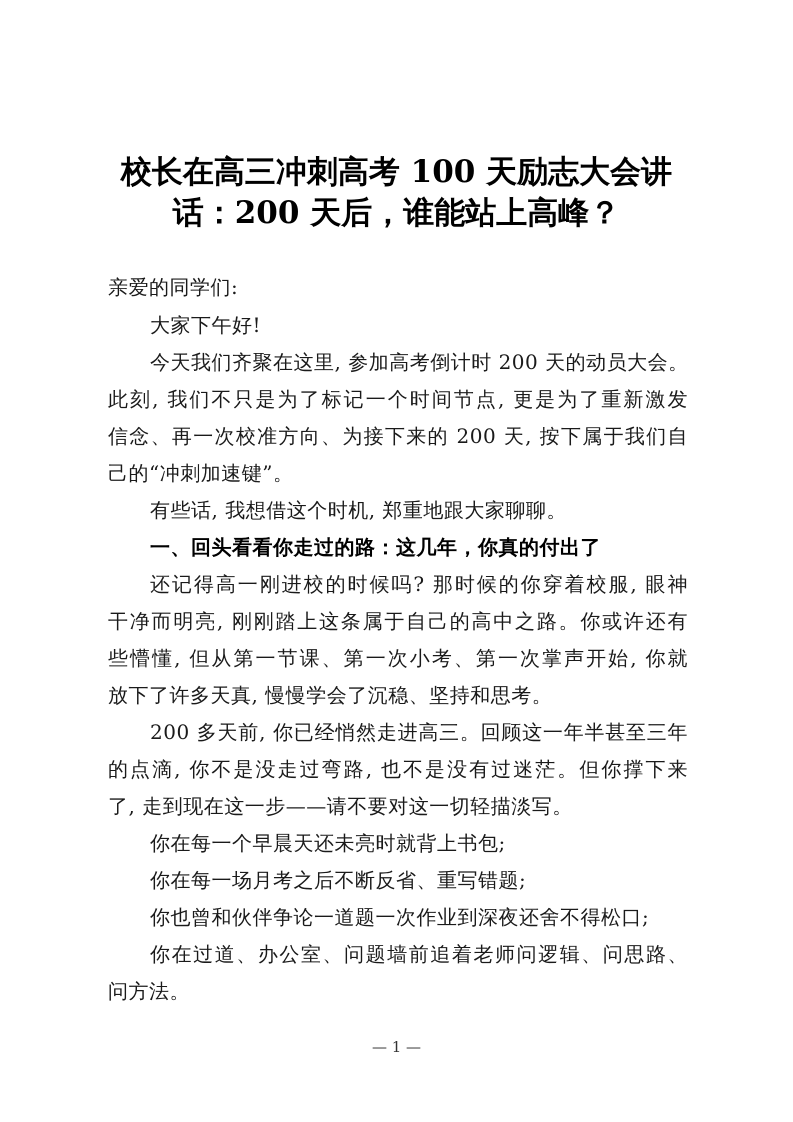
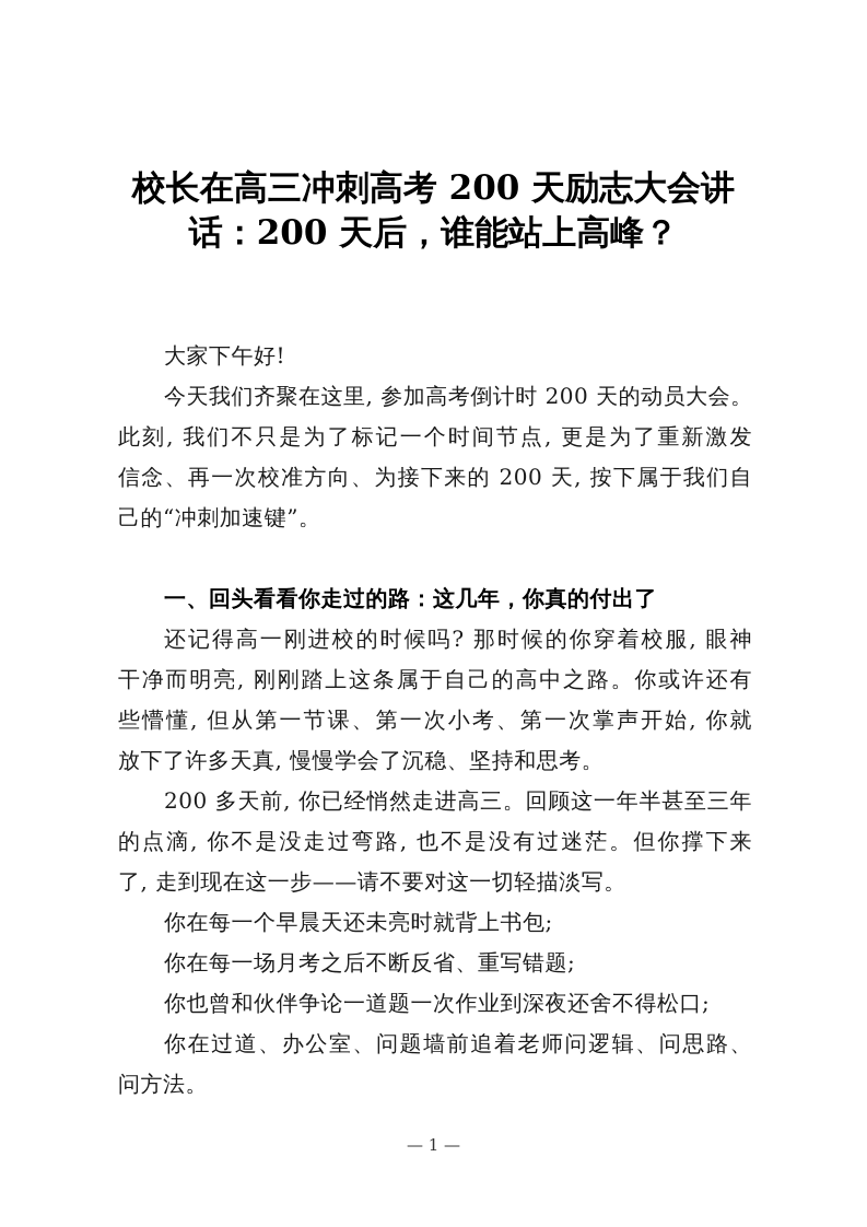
- 校长在高三冲刺高考 100 天励志大会讲
+ 校长在高三冲刺高考 200 天励志大会讲
  话：200 天后，谁能站上高峰？
- 亲爱的同学们:
  大家下午好!
  今天我们齐聚在这里, 参加高考倒计时 200 天的动员大会。
  此刻, 我们不只是为了标记一个时间节点, 更是为了重新激发
  信念、再一次校准方向、为接下来的 200 天, 按下属于我们自
  己的“冲刺加速键”。
- 有些话, 我想借这个时机, 郑重地跟大家聊聊。
  一、回头看看你走过的路：这几年，你真的付出了
  还记得高一刚进校的时候吗? 那时候的你穿着校服, 眼神
  干净而明亮, 刚刚踏上这条属于自己的高中之路。你或许还有
  些懵懂, 但从第一节课、第一次小考、第一次掌声开始, 你就
  放下了许多天真, 慢慢学会了沉稳、坚持和思考。
  200 多天前, 你已经悄然走进高三。回顾这一年半甚至三年
  的点滴, 你不是没走过弯路, 也不是没有过迷茫。但你撑下来
  了, 走到现在这一步——请不要对这一切轻描淡写。
  你在每一个早晨天还未亮时就背上书包;
  你在每一场月考之后不断反省、重写错题;
  你也曾和伙伴争论一道题一次作业到深夜还舍不得松口;
  你在过道、办公室、问题墙前追着老师问逻辑、问思路、
  问方法。
  — 1 —
